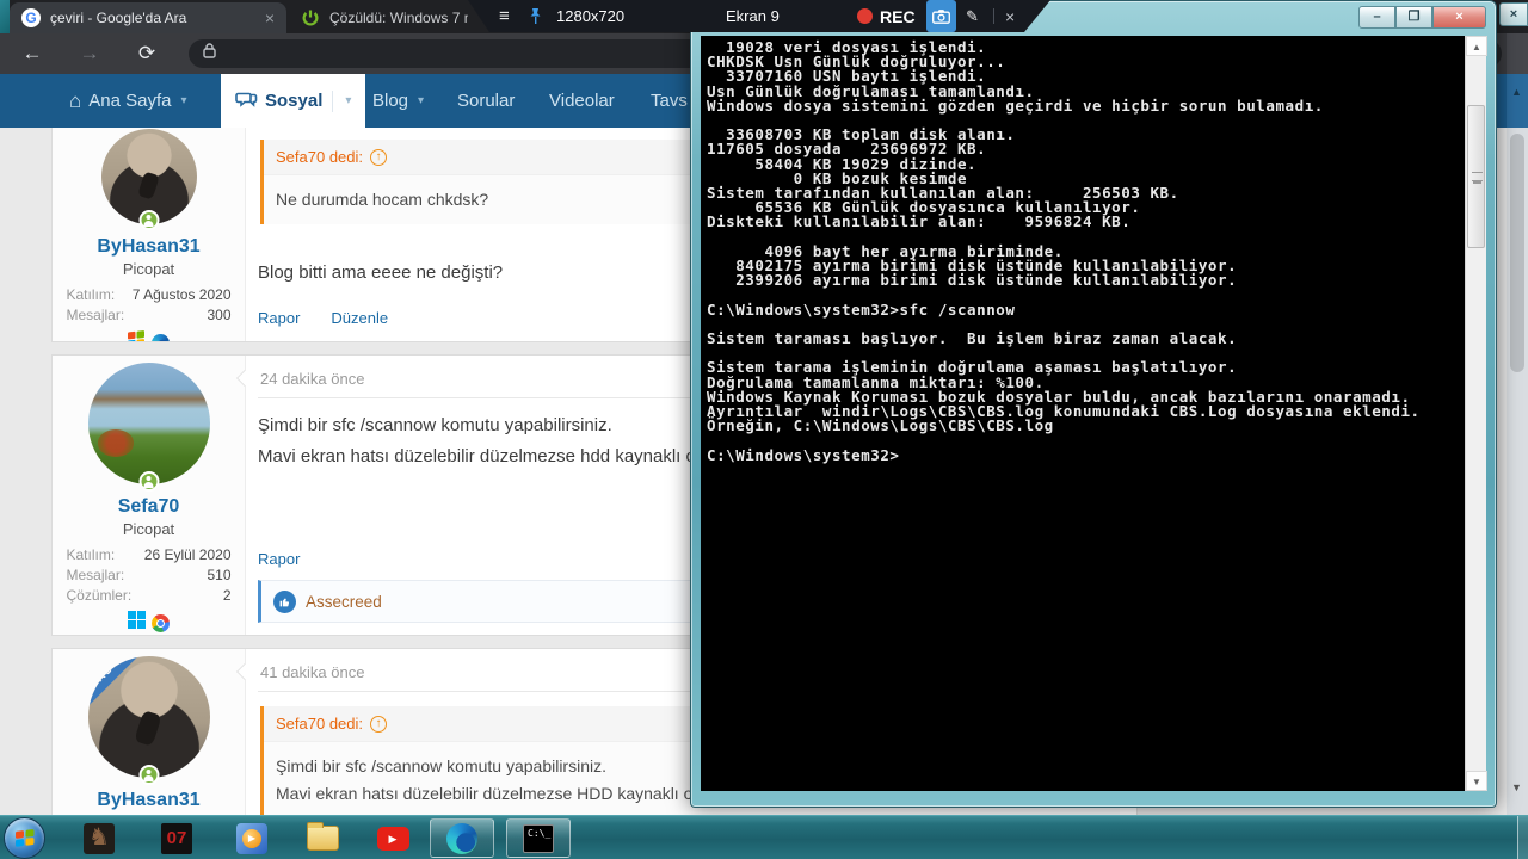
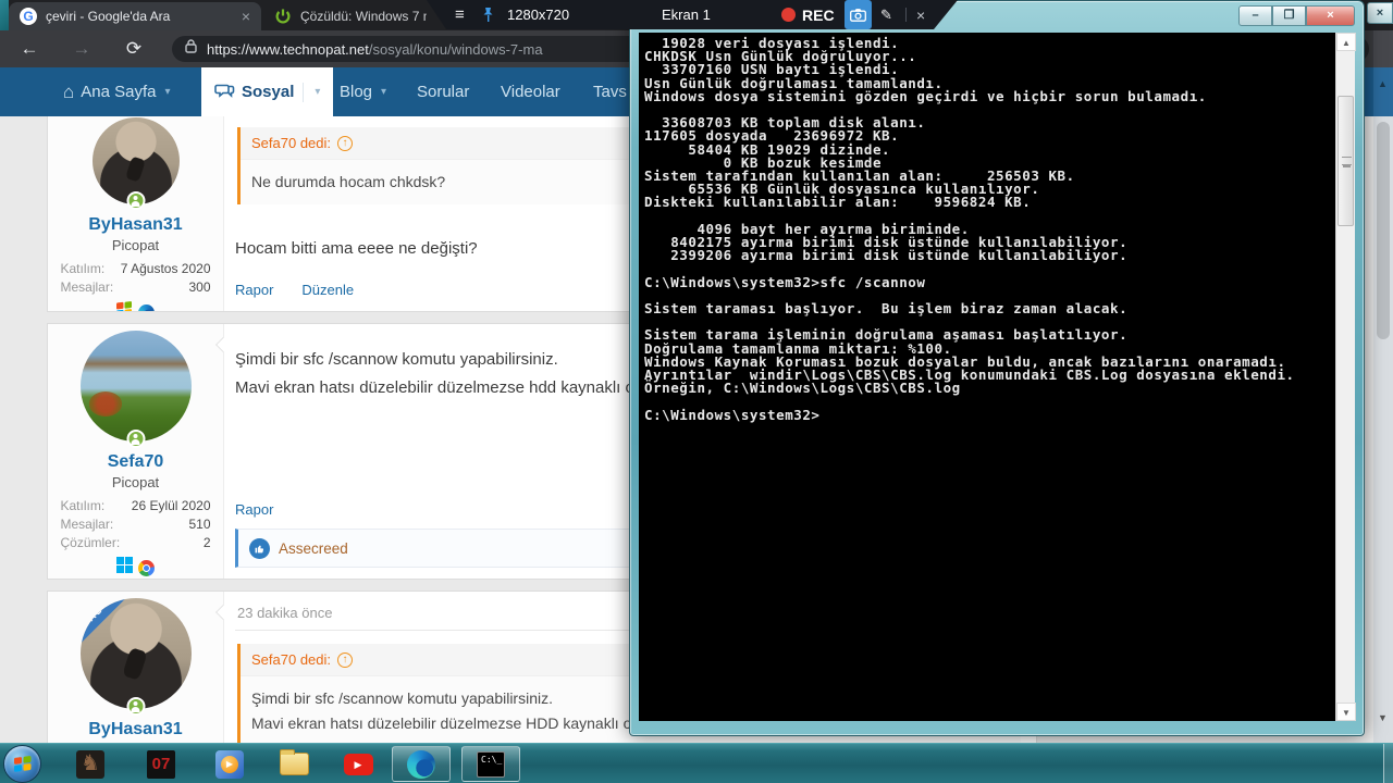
  G
  çeviri - Google'da Ara
  ×
  Çözüldü: Windows 7
  ←
  →
  ⟳
+ https://www.technopat.net/sosyal/konu/windows-7-ma
  ⌂
  Ana Sayfa
  ▾
  Sosyal
  ▾
  Blog
  ▾
  Sorular
  Videolar
  Tavs
  ByHasan31
  Picopat
  Katılım:
  7 Ağustos 2020
  Mesajlar:
  300
  Sefa70 dedi:
  ↑
  Ne durumda hocam chkdsk?
- Blog bitti ama eeee ne değişti?
+ Hocam bitti ama eeee ne değişti?
  Rapor
  Düzenle
  Sefa70
  Picopat
  Katılım:
  26 Eylül 2020
  Mesajlar:
  510
  Çözümler:
  2
- 24 dakika önce
  Şimdi bir sfc /scannow komutu yapabilirsiniz.
  Mavi ekran hatsı düzelebilir düzelmezse hdd kaynaklı
  Rapor
  Assecreed
  ByHasan31
- 41 dakika önce
+ 23 dakika önce
  Sefa70 dedi:
  ↑
  Şimdi bir sfc /scannow komutu yapabilirsiniz.
  Mavi ekran hatsı düzelebilir düzelmezse HDD kaynaklı o
  ▲
  ▼
  ×
  –
  ❐
  ×
  19028 veri dosyası işlendi.
  CHKDSK Usn Günlük doğruluyor...
  33707160 USN baytı işlendi.
  Usn Günlük doğrulaması tamamlandı.
  Windows dosya sistemini gözden geçirdi ve hiçbir sorun bulamadı.
  33608703 KB toplam disk alanı.
  117605 dosyada 23696972 KB.
  58404 KB 19029 dizinde.
  0 KB bozuk kesimde
  Sistem tarafından kullanılan alan: 256503 KB.
  65536 KB Günlük dosyasınca kullanılıyor.
  Diskteki kullanılabilir alan: 9596824 KB.
  4096 bayt her ayırma biriminde.
  8402175 ayırma birimi disk üstünde kullanılabiliyor.
  2399206 ayırma birimi disk üstünde kullanılabiliyor.
  C:\Windows\system32>sfc /scannow
  Sistem taraması başlıyor. Bu işlem biraz zaman alacak.
  Sistem tarama işleminin doğrulama aşaması başlatılıyor.
  Doğrulama tamamlanma miktarı: %100.
  Windows Kaynak Koruması bozuk dosyalar buldu, ancak bazılarını onaramadı.
  Ayrıntılar windir\Logs\CBS\CBS.log konumundaki CBS.Log dosyasına eklendi.
  Örneğin, C:\Windows\Logs\CBS\CBS.log
  C:\Windows\system32>
  ▲
  ▼
  ≡
  1280x720
- Ekran 9
+ Ekran 1
  REC
  ✎
  ×
  ♞
  07
  ▶
  C:\_
